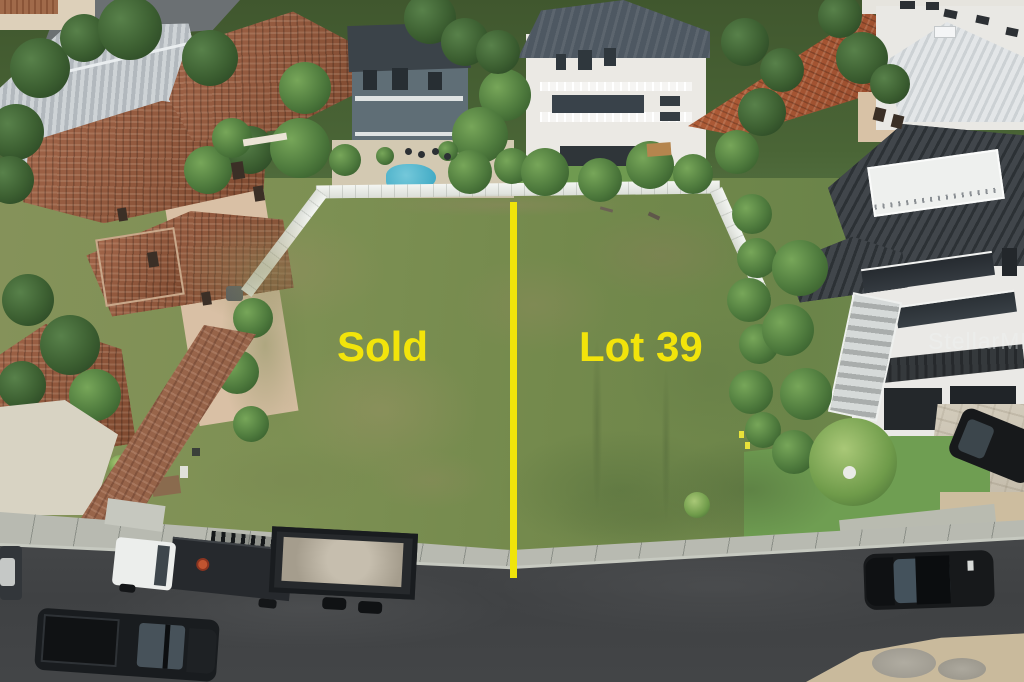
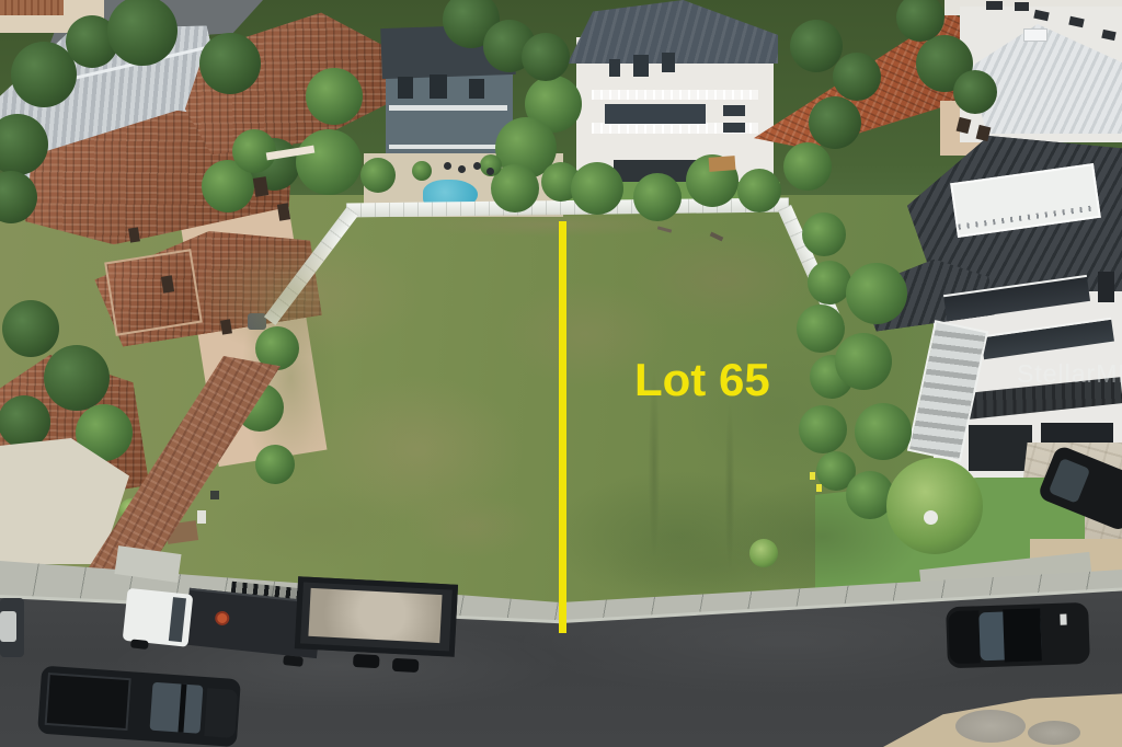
- Sold
- Lot 39
+ Lot 65
  StellarM
